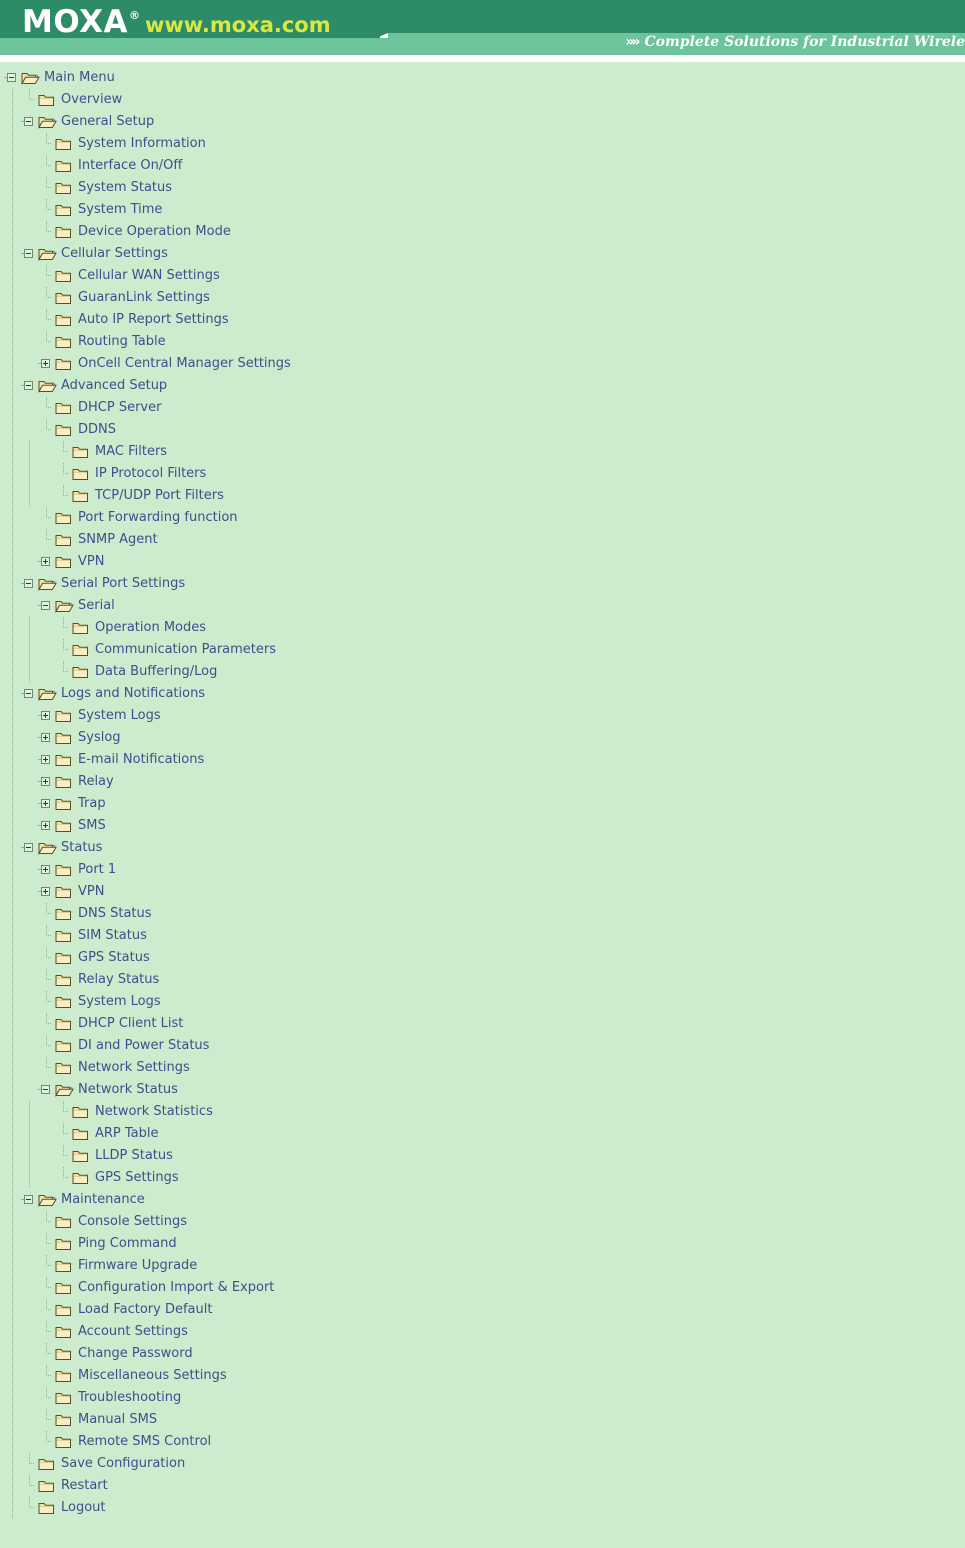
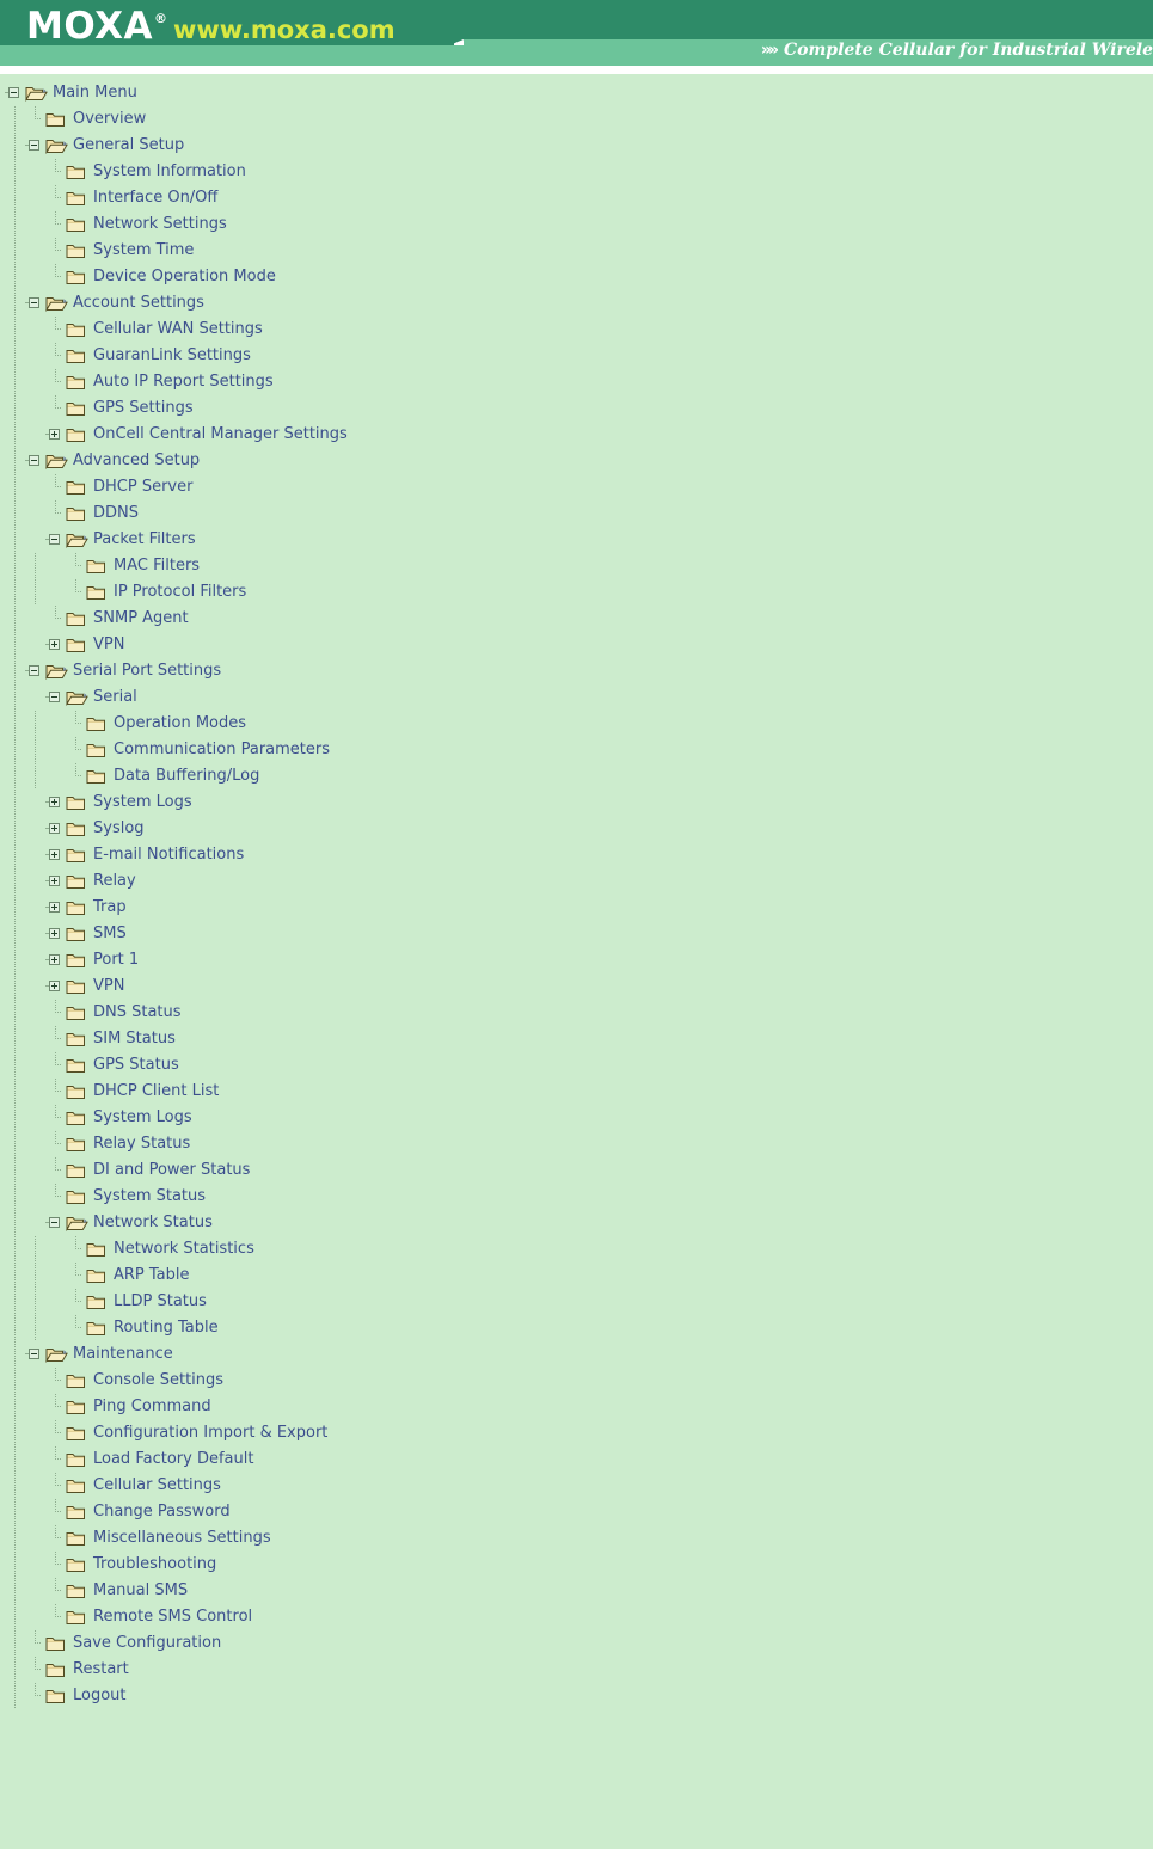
  MOXA
  ®
  www.moxa.com
  »»
- Complete Solutions for Industrial Wirele
+ Complete Cellular for Industrial Wirele
  Main Menu
  Overview
  General Setup
  System Information
  Interface On/Off
- System Status
+ Network Settings
  System Time
  Device Operation Mode
- Cellular Settings
+ Account Settings
  Cellular WAN Settings
  GuaranLink Settings
  Auto IP Report Settings
- Routing Table
+ GPS Settings
  OnCell Central Manager Settings
  Advanced Setup
  DHCP Server
  DDNS
+ Packet Filters
  MAC Filters
  IP Protocol Filters
- TCP/UDP Port Filters
- Port Forwarding function
  SNMP Agent
  VPN
  Serial Port Settings
  Serial
  Operation Modes
  Communication Parameters
  Data Buffering/Log
- Logs and Notifications
  System Logs
  Syslog
  E-mail Notifications
  Relay
  Trap
  SMS
- Status
  Port 1
  VPN
  DNS Status
  SIM Status
  GPS Status
- Relay Status
+ DHCP Client List
  System Logs
- DHCP Client List
+ Relay Status
  DI and Power Status
- Network Settings
+ System Status
  Network Status
  Network Statistics
  ARP Table
  LLDP Status
- GPS Settings
+ Routing Table
  Maintenance
  Console Settings
  Ping Command
- Firmware Upgrade
  Configuration Import & Export
  Load Factory Default
- Account Settings
+ Cellular Settings
  Change Password
  Miscellaneous Settings
  Troubleshooting
  Manual SMS
  Remote SMS Control
  Save Configuration
  Restart
  Logout
